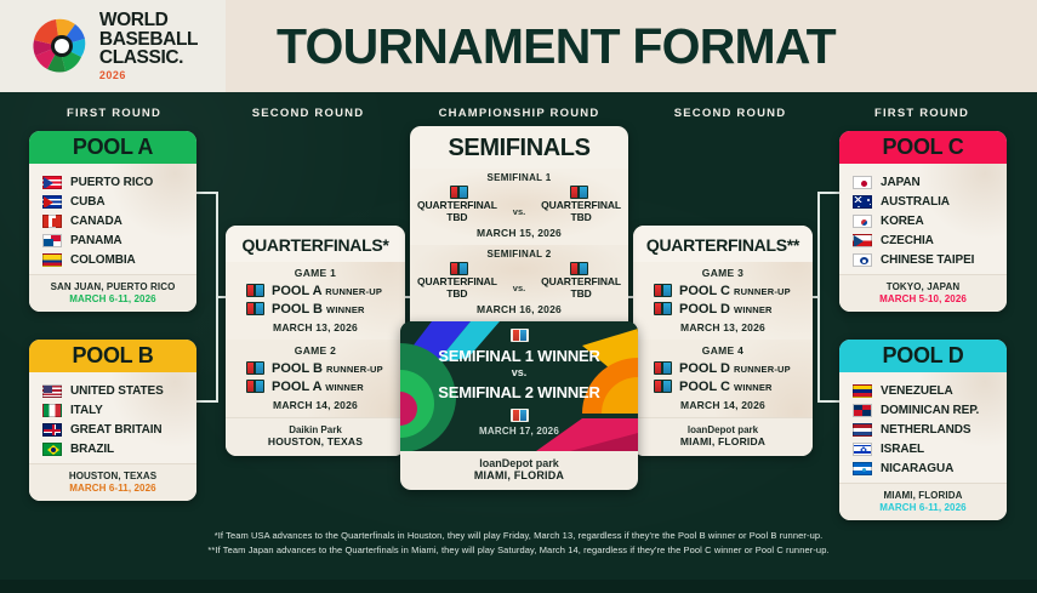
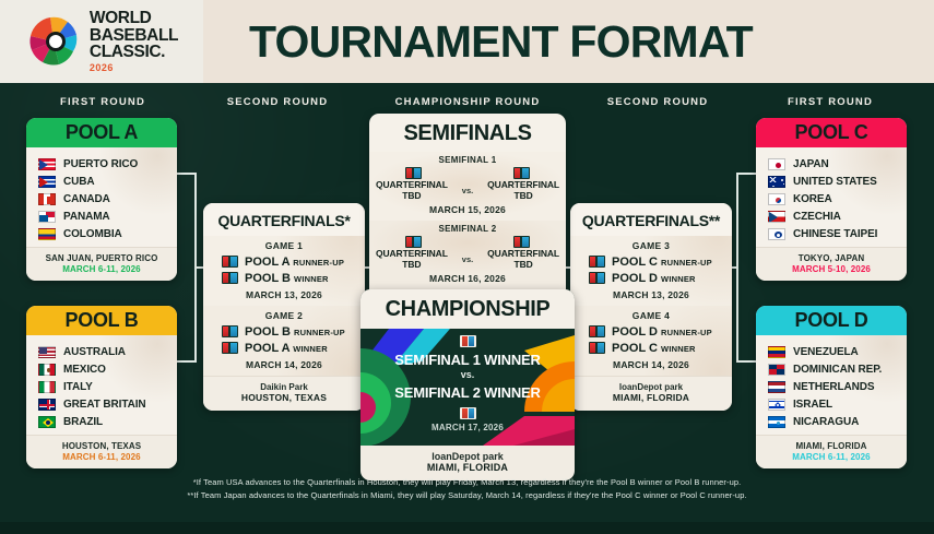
  WORLD
  BASEBALL
  CLASSIC.
  2026
  TOURNAMENT FORMAT
  FIRST ROUND
  SECOND ROUND
  CHAMPIONSHIP ROUND
  SECOND ROUND
  FIRST ROUND
  POOL A
  PUERTO RICO
  CUBA
  CANADA
  PANAMA
  COLOMBIA
  SAN JUAN, PUERTO RICO
  MARCH 6-11, 2026
  POOL B
- UNITED STATES
+ AUSTRALIA
+ MEXICO
  ITALY
  GREAT BRITAIN
  BRAZIL
  HOUSTON, TEXAS
  MARCH 6-11, 2026
  POOL C
  JAPAN
- AUSTRALIA
+ UNITED STATES
  KOREA
  CZECHIA
  CHINESE TAIPEI
  TOKYO, JAPAN
  MARCH 5-10, 2026
  POOL D
  VENEZUELA
  DOMINICAN REP.
  NETHERLANDS
  ISRAEL
  NICARAGUA
  MIAMI, FLORIDA
  MARCH 6-11, 2026
  QUARTERFINALS*
  GAME 1
  POOL A RUNNER-UP
  POOL B WINNER
  MARCH 13, 2026
  GAME 2
  POOL B RUNNER-UP
  POOL A WINNER
  MARCH 14, 2026
  Daikin Park
  HOUSTON, TEXAS
  QUARTERFINALS**
  GAME 3
  POOL C RUNNER-UP
  POOL D WINNER
  MARCH 13, 2026
  GAME 4
  POOL D RUNNER-UP
  POOL C WINNER
  MARCH 14, 2026
  loanDepot park
  MIAMI, FLORIDA
  SEMIFINALS
  SEMIFINAL 1
  QUARTERFINAL TBD
  vs.
  QUARTERFINAL TBD
  MARCH 15, 2026
  SEMIFINAL 2
  QUARTERFINAL TBD
  vs.
  QUARTERFINAL TBD
  MARCH 16, 2026
+ CHAMPIONSHIP
  SEMIFINAL 1 WINNER
  vs.
  SEMIFINAL 2 WINNER
  MARCH 17, 2026
  loanDepot park
  MIAMI, FLORIDA
  *If Team USA advances to the Quarterfinals in Houston, they will play Friday, March 13, regardless if they're the Pool B winner or Pool B runner-up.
  **If Team Japan advances to the Quarterfinals in Miami, they will play Saturday, March 14, regardless if they're the Pool C winner or Pool C runner-up.
